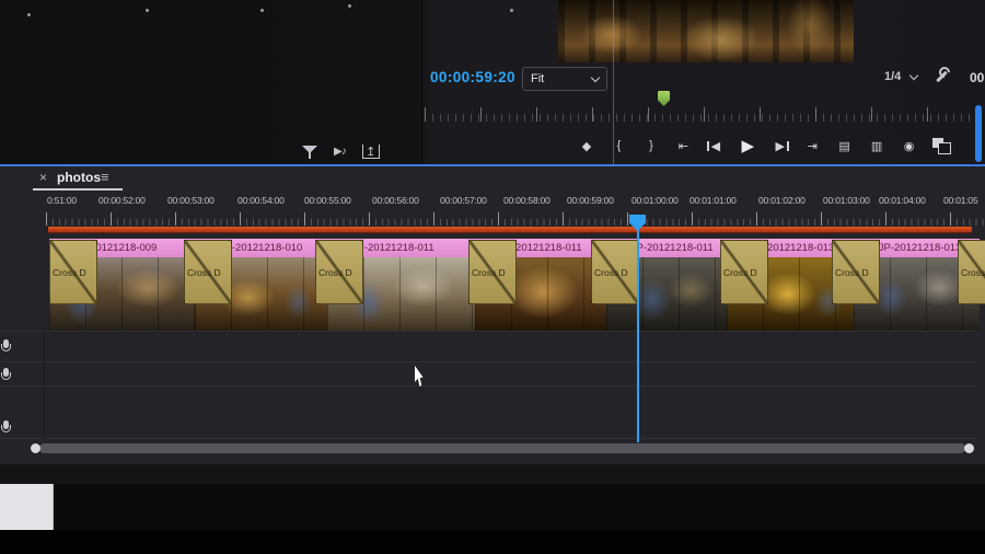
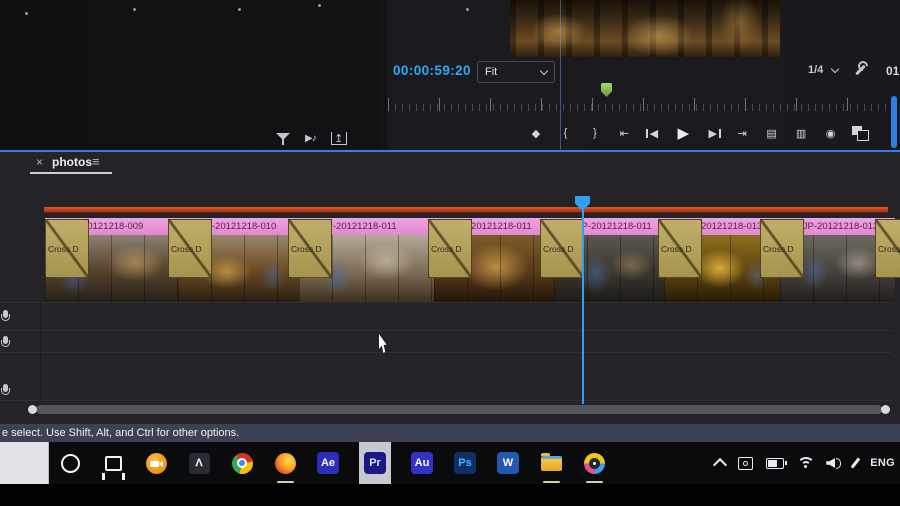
  ▶♪
  ↥
  00:00:59:20
  Fit
  1/4
- 00
+ 01
  ◆
  {
  }
  ⇤
  ◀
  ▶
  ▶
  ⇥
  ▤
  ▥
  ◉
  ×
  photos
  ≡
- 0:51:00
- 00:00:52:00
- 00:00:53:00
- 00:00:54:00
- 00:00:55:00
- 00:00:56:00
- 00:00:57:00
- 00:00:58:00
- 00:00:59:00
- 00:01:00:00
- 00:01:01:00
- 00:01:02:00
- 00:01:03:00
- 00:01:04:00
- 00:01:05
  -20121218-010
  -20121218-011
  20121218-011
  P-20121218-011
  JP-20121218-01
  Cross D
  Cross D
  Cross D
  Cross D
  Cross D
  Cross D
  Cross D
  Cross
+ e select. Use Shift, Alt, and Ctrl for other options.
+ Λ
+ Ae
+ Pr
+ Au
+ Ps
+ W
+ ENG
